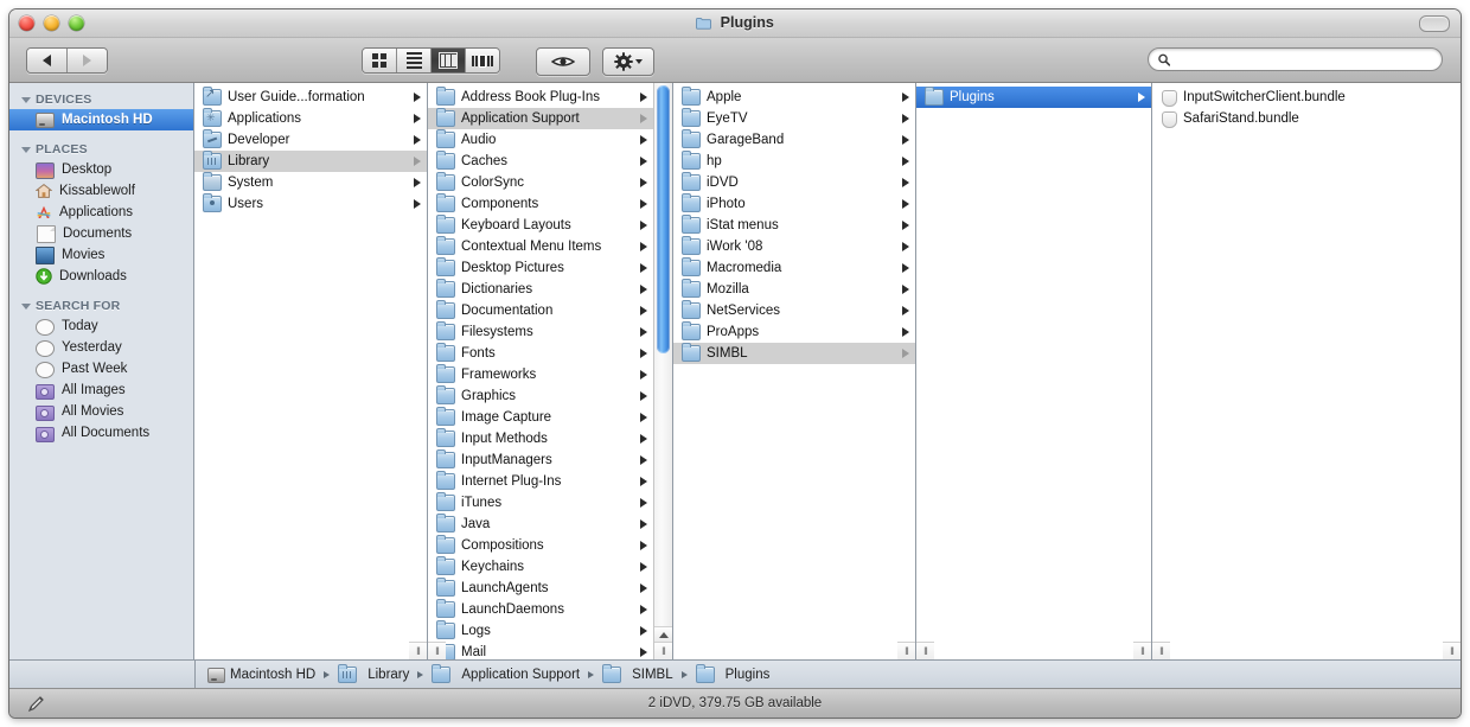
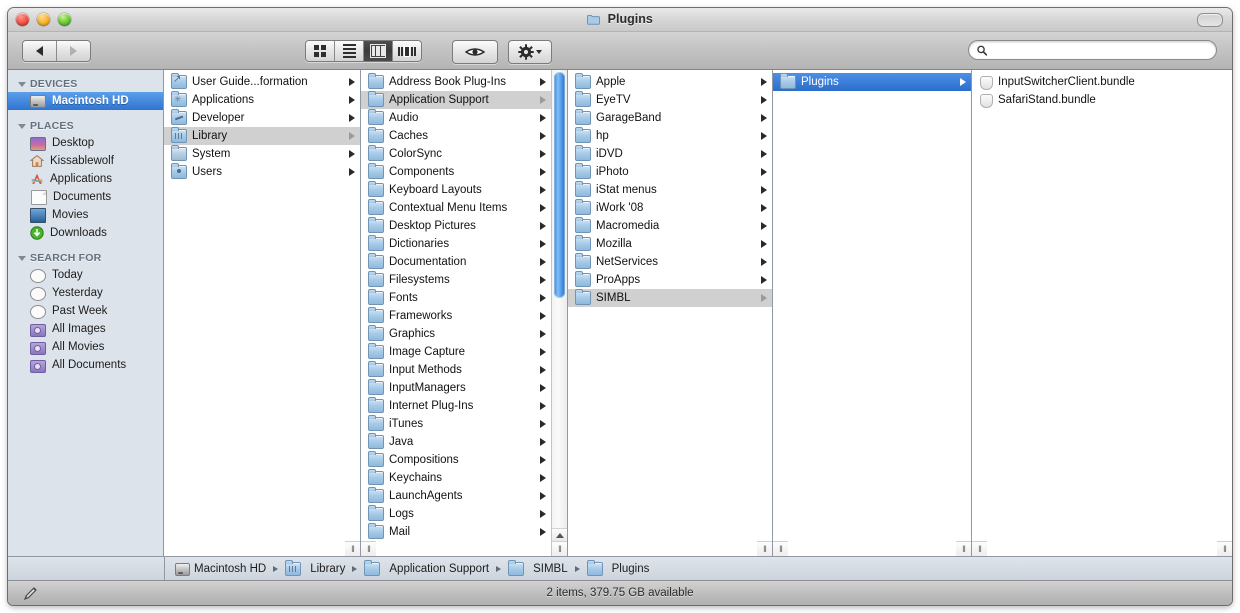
  Plugins
  DEVICES
  Macintosh HD
  PLACES
  Desktop
  Kissablewolf
  Applications
  Documents
  Movies
  Downloads
  SEARCH FOR
  Today
  Yesterday
  Past Week
  All Images
  All Movies
  All Documents
  User Guide...formation
  Applications
  Developer
  Library
  System
  Users
  ‖
  Address Book Plug-Ins
  Application Support
  Audio
  Caches
  ColorSync
  Components
  Keyboard Layouts
  Contextual Menu Items
  Desktop Pictures
  Dictionaries
  Documentation
  Filesystems
  Fonts
  Frameworks
  Graphics
  Image Capture
  Input Methods
  InputManagers
  Internet Plug-Ins
  iTunes
  Java
  Compositions
  Keychains
  LaunchAgents
- LaunchDaemons
  Logs
  Mail
  ‖
  ‖
  Apple
  EyeTV
  GarageBand
  hp
  iDVD
  iPhoto
  iStat menus
  iWork '08
  Macromedia
  Mozilla
  NetServices
  ProApps
  SIMBL
  ‖
  Plugins
  ‖
  ‖
  InputSwitcherClient.bundle
  SafariStand.bundle
  ‖
  ‖
  Macintosh HD
  Library
  Application Support
  SIMBL
  Plugins
- 2 iDVD, 379.75 GB available
+ 2 items, 379.75 GB available
